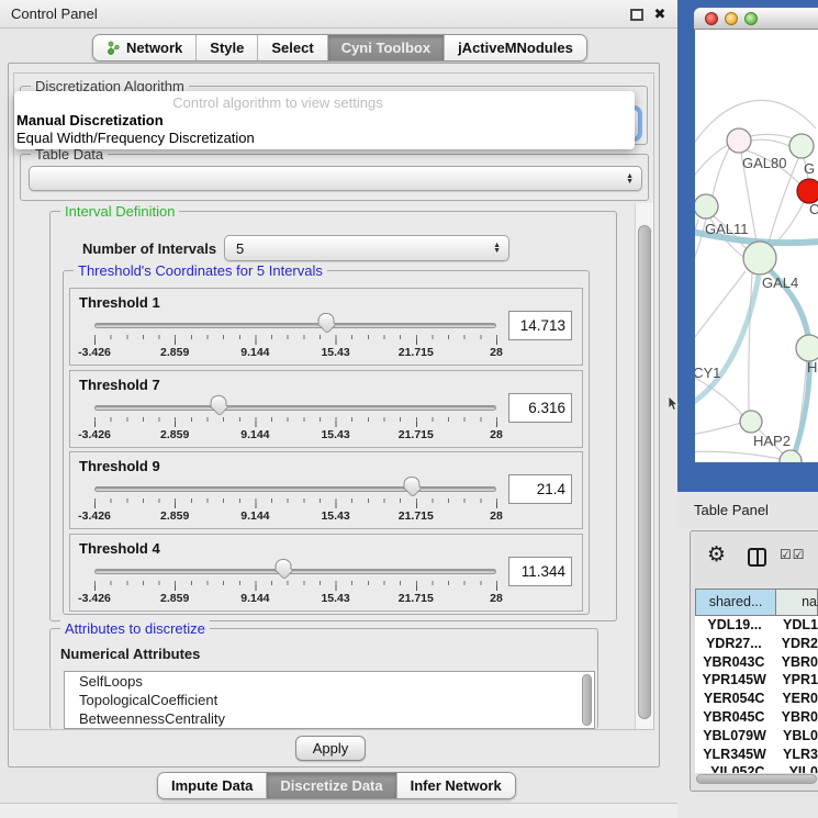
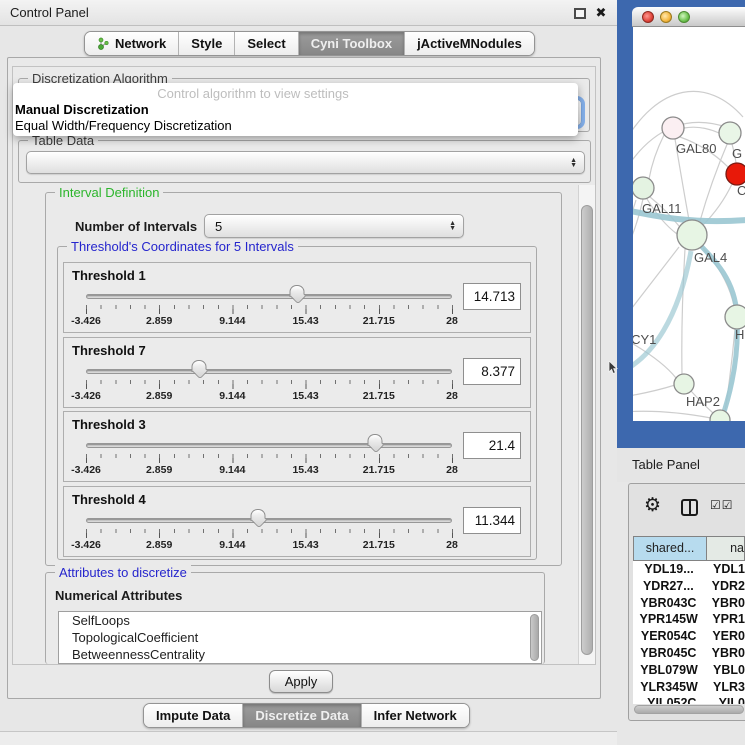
  Control Panel
  ✖
  Network
  Style
  Select
  Cyni Toolbox
  jActiveMNodules
  Discretization Algorithm
  Control algorithm to view settings
  Manual Discretization
  Equal Width/Frequency Discretization
  Table Data
  Interval Definition
  Number of Intervals
  5
  Threshold's Coordinates for 5 Intervals
  Threshold 1
  -3.426
  2.859
  9.144
  15.43
  21.715
  28
  14.713
  Threshold 7
  -3.426
  2.859
  9.144
  15.43
  21.715
  28
- 6.316
+ 8.377
- Threshold 9
+ Threshold 3
  -3.426
  2.859
  9.144
  15.43
  21.715
  28
  21.4
  Threshold 4
  -3.426
  2.859
  9.144
  15.43
  21.715
  28
  11.344
  Attributes to discretize
  Numerical Attributes
  SelfLoops
  TopologicalCoefficient
  BetweennessCentrality
  Apply
  Impute Data
  Discretize Data
  Infer Network
  GAL80
  G
  C
  GAL11
  GAL4
  CY1
  H
  HAP2
  Table Panel
  ⚙
  ☑☑
  shared...
  na
  YDL19...
  YDL1
  YDR27...
  YDR2
  YBR043C
  YBR0
  YPR145W
  YPR1
  YER054C
  YER0
  YBR045C
  YBR0
  YBL079W
  YBL0
  YLR345W
  YLR3
  YIL052C
  YIL0
